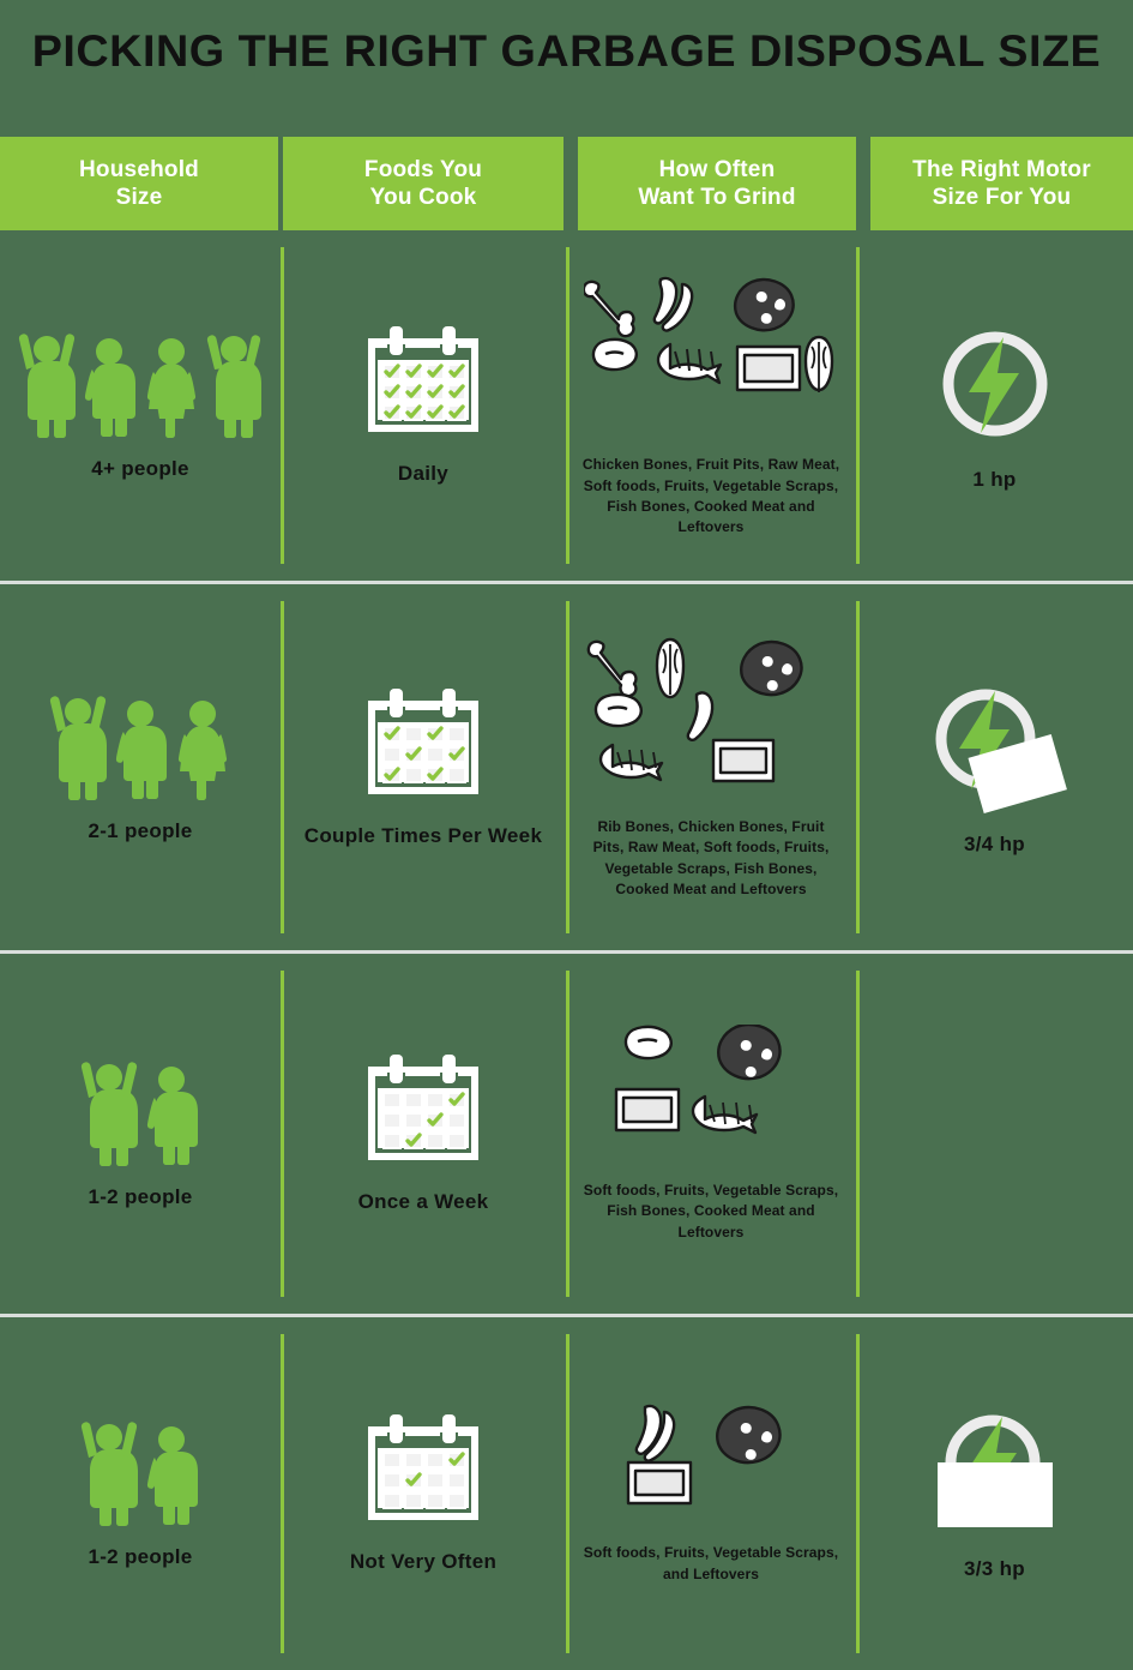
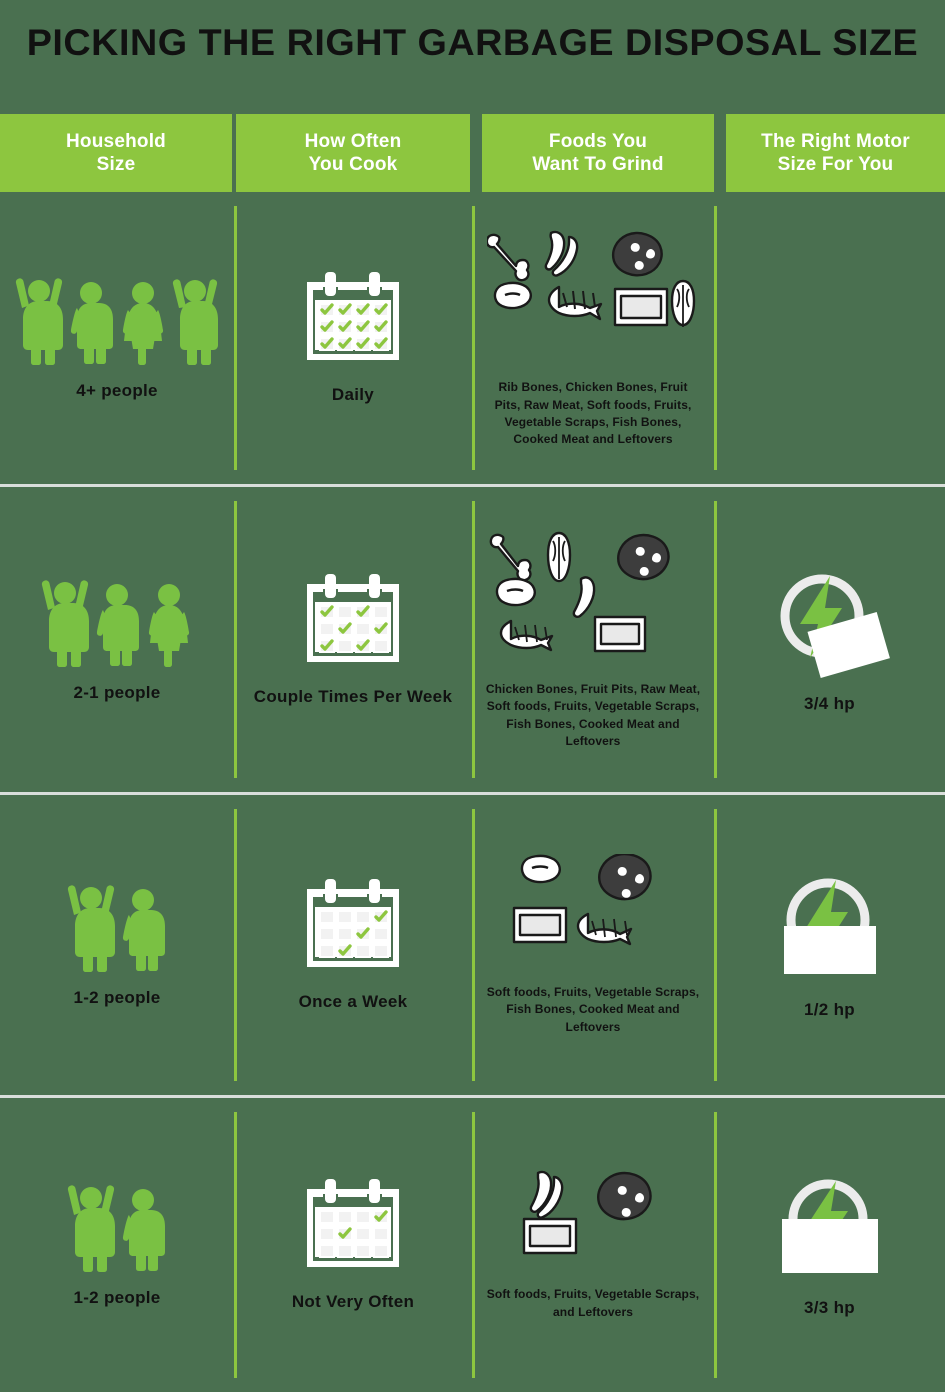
  PICKING THE RIGHT GARBAGE DISPOSAL SIZE
  Household
  Size
- Foods You
+ How Often
  You Cook
- How Often
+ Foods You
  Want To Grind
  The Right Motor
  Size For You
  4+ people
  Daily
- Chicken Bones, Fruit Pits, Raw Meat, Soft foods, Fruits, Vegetable Scraps, Fish Bones, Cooked Meat and Leftovers
+ Rib Bones, Chicken Bones, Fruit Pits, Raw Meat, Soft foods, Fruits, Vegetable Scraps, Fish Bones, Cooked Meat and Leftovers
- 1 hp
  2-1 people
  Couple Times Per Week
- Rib Bones, Chicken Bones, Fruit Pits, Raw Meat, Soft foods, Fruits, Vegetable Scraps, Fish Bones, Cooked Meat and Leftovers
+ Chicken Bones, Fruit Pits, Raw Meat, Soft foods, Fruits, Vegetable Scraps, Fish Bones, Cooked Meat and Leftovers
  3/4 hp
  1-2 people
  Once a Week
  Soft foods, Fruits, Vegetable Scraps, Fish Bones, Cooked Meat and Leftovers
+ 1/2 hp
  1-2 people
  Not Very Often
  Soft foods, Fruits, Vegetable Scraps, and Leftovers
  3/3 hp
